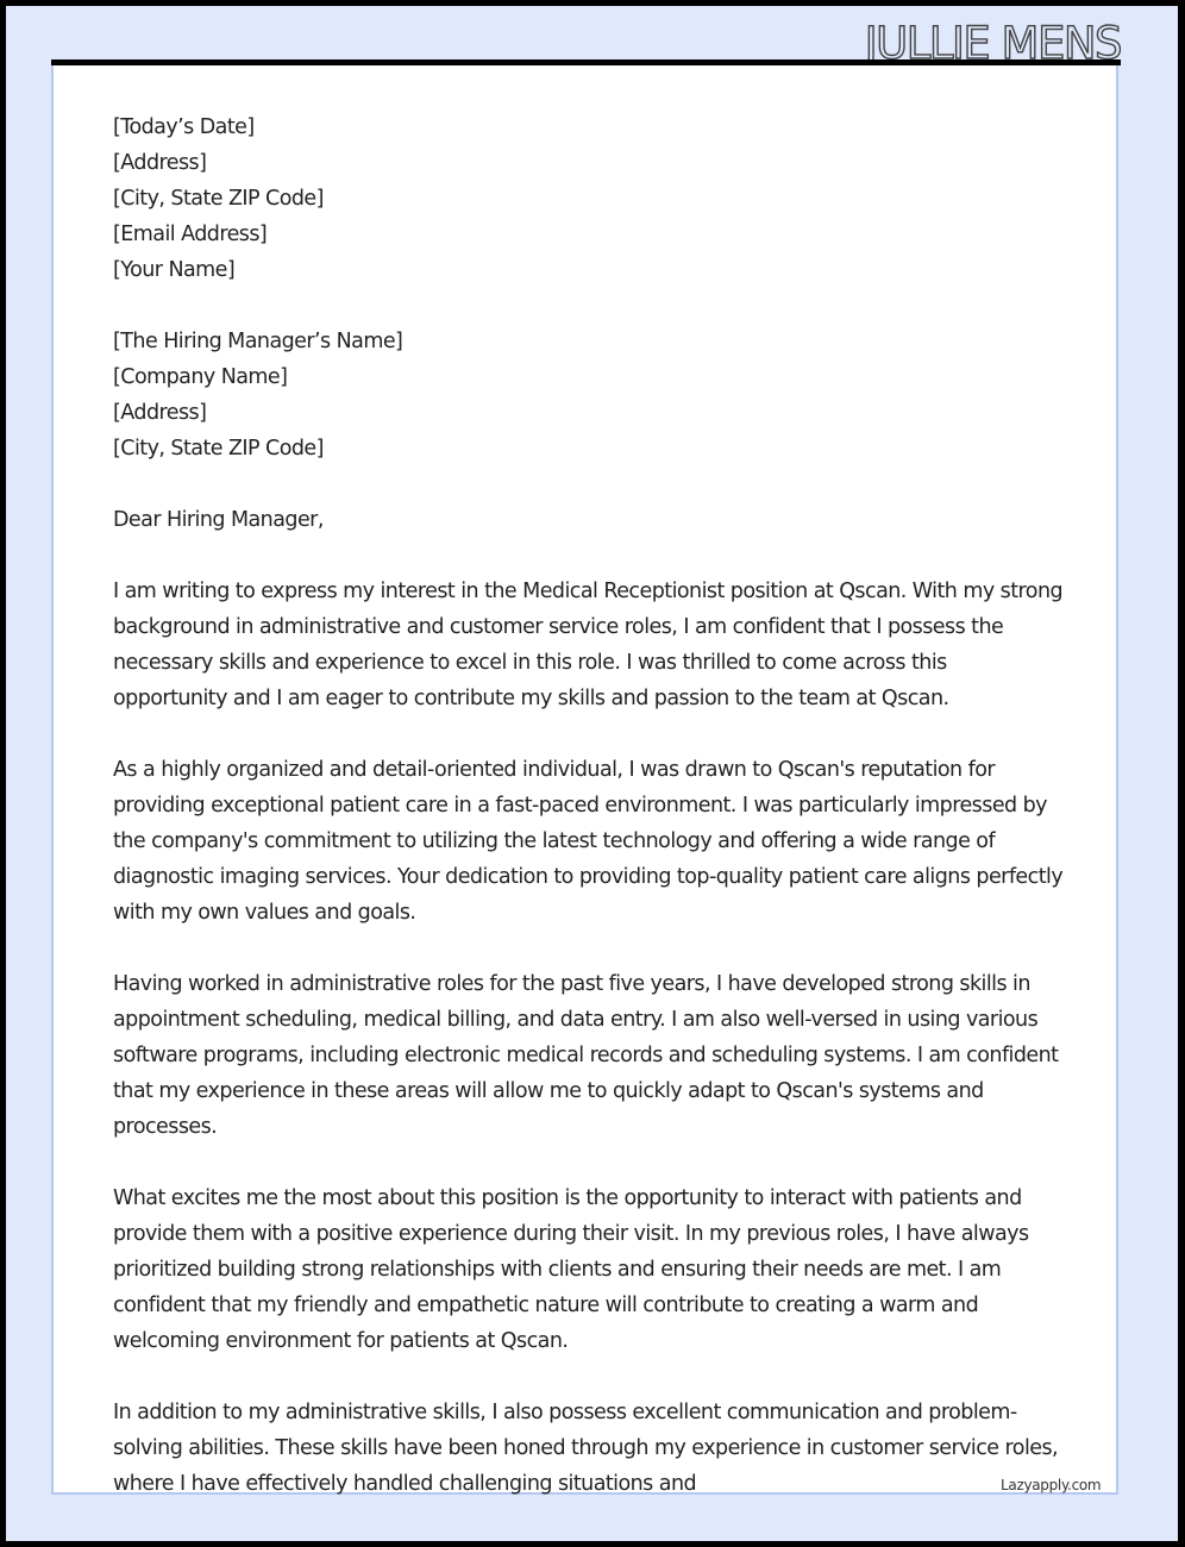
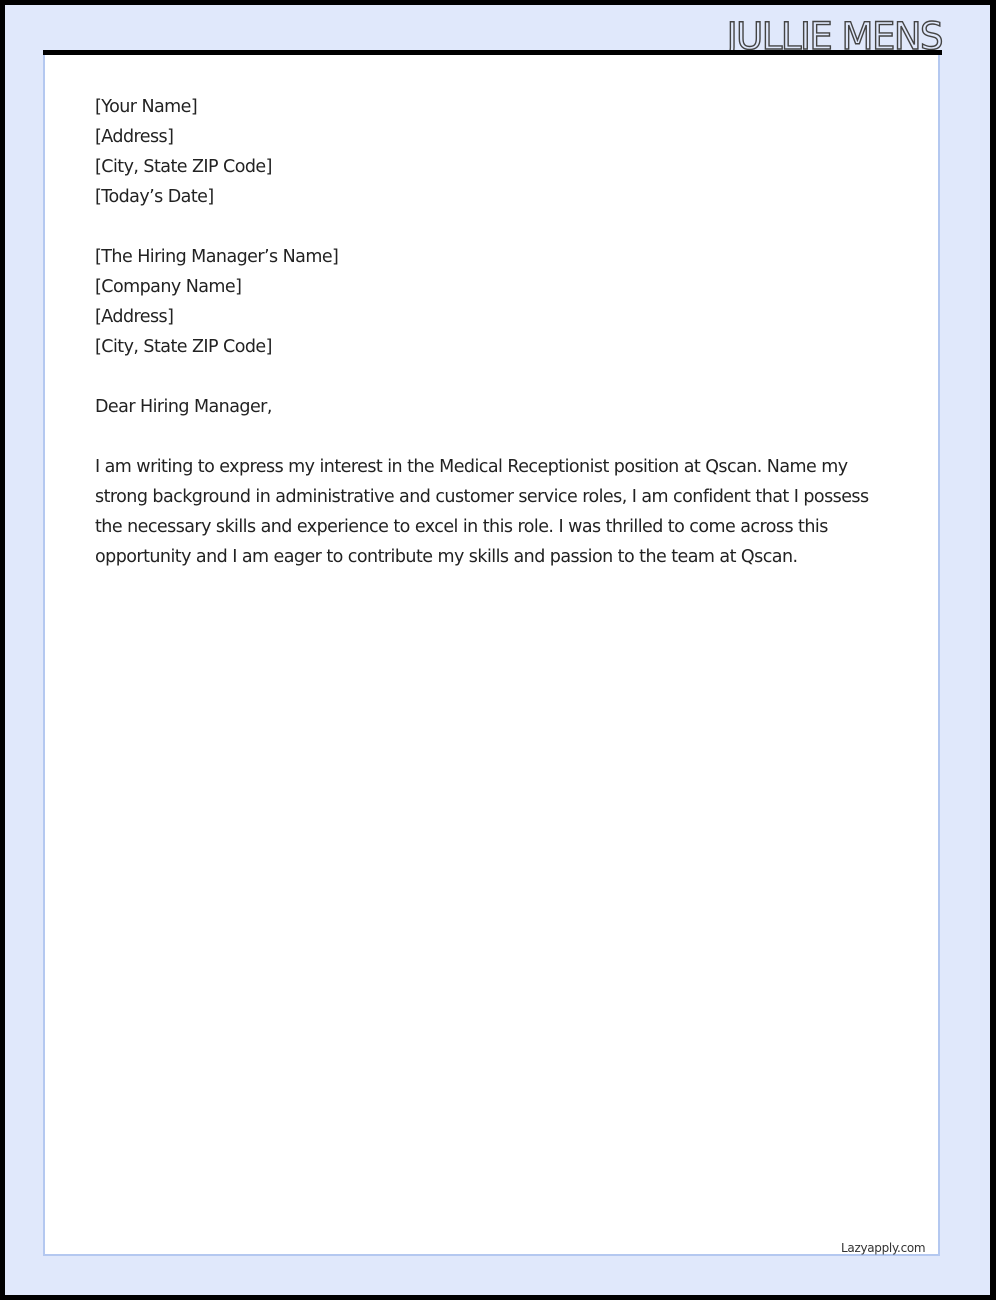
  JULLIE MENS
- [Today’s Date]
+ [Your Name]
  [Address]
  [City, State ZIP Code]
- [Email Address]
- [Your Name]
+ [Today’s Date]
  [The Hiring Manager’s Name]
  [Company Name]
  [Address]
  [City, State ZIP Code]
  Dear Hiring Manager,
- I am writing to express my interest in the Medical Receptionist position at Qscan. With my strong background in administrative and customer service roles, I am confident that I possess the necessary skills and experience to excel in this role. I was thrilled to come across this opportunity and I am eager to contribute my skills and passion to the team at Qscan.
+ I am writing to express my interest in the Medical Receptionist position at Qscan. Name my strong background in administrative and customer service roles, I am confident that I possess the necessary skills and experience to excel in this role. I was thrilled to come across this opportunity and I am eager to contribute my skills and passion to the team at Qscan.
- As a highly organized and detail-oriented individual, I was drawn to Qscan's reputation for providing exceptional patient care in a fast-paced environment. I was particularly impressed by the company's commitment to utilizing the latest technology and offering a wide range of diagnostic imaging services. Your dedication to providing top-quality patient care aligns perfectly with my own values and goals.
- Having worked in administrative roles for the past five years, I have developed strong skills in appointment scheduling, medical billing, and data entry. I am also well-versed in using various software programs, including electronic medical records and scheduling systems. I am confident that my experience in these areas will allow me to quickly adapt to Qscan's systems and processes.
- What excites me the most about this position is the opportunity to interact with patients and provide them with a positive experience during their visit. In my previous roles, I have always prioritized building strong relationships with clients and ensuring their needs are met. I am confident that my friendly and empathetic nature will contribute to creating a warm and welcoming environment for patients at Qscan.
- In addition to my administrative skills, I also possess excellent communication and problem-solving abilities. These skills have been honed through my experience in customer service roles, where I have effectively handled challenging situations and
  Lazyapply.com
